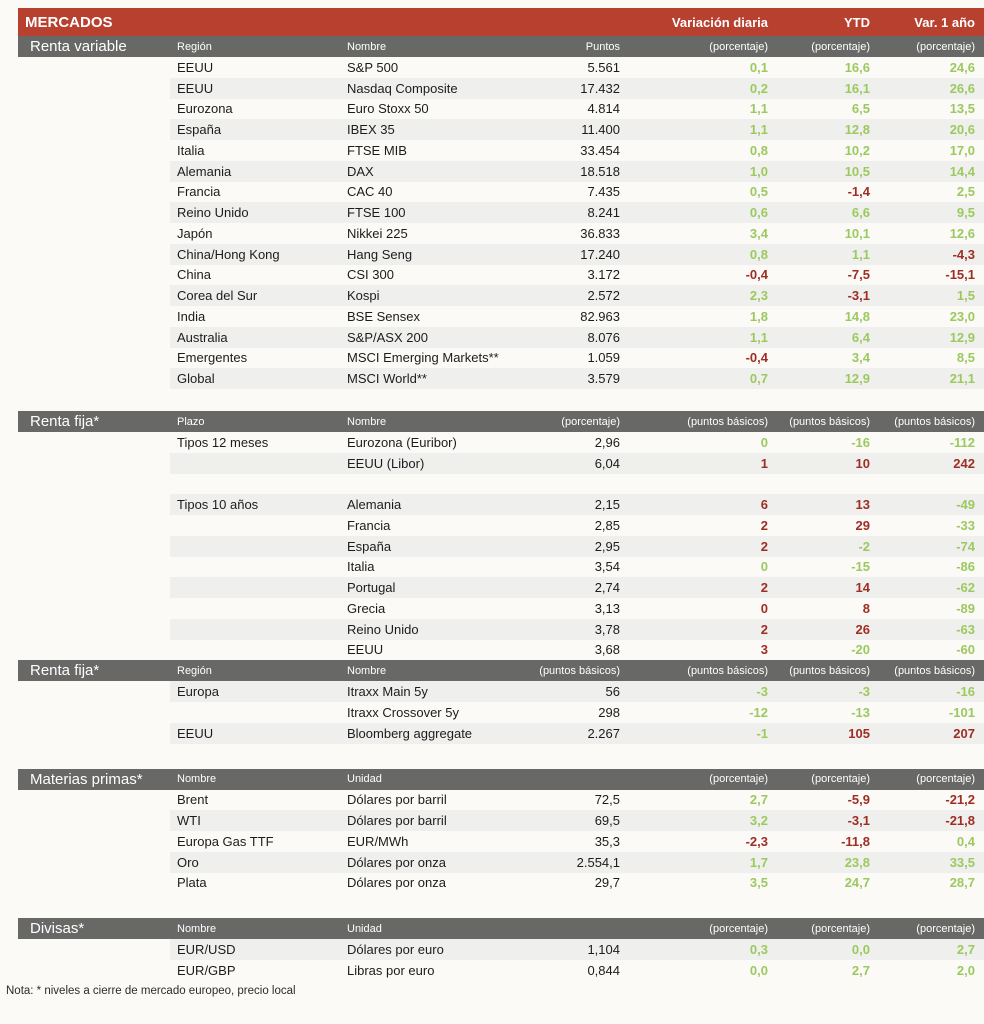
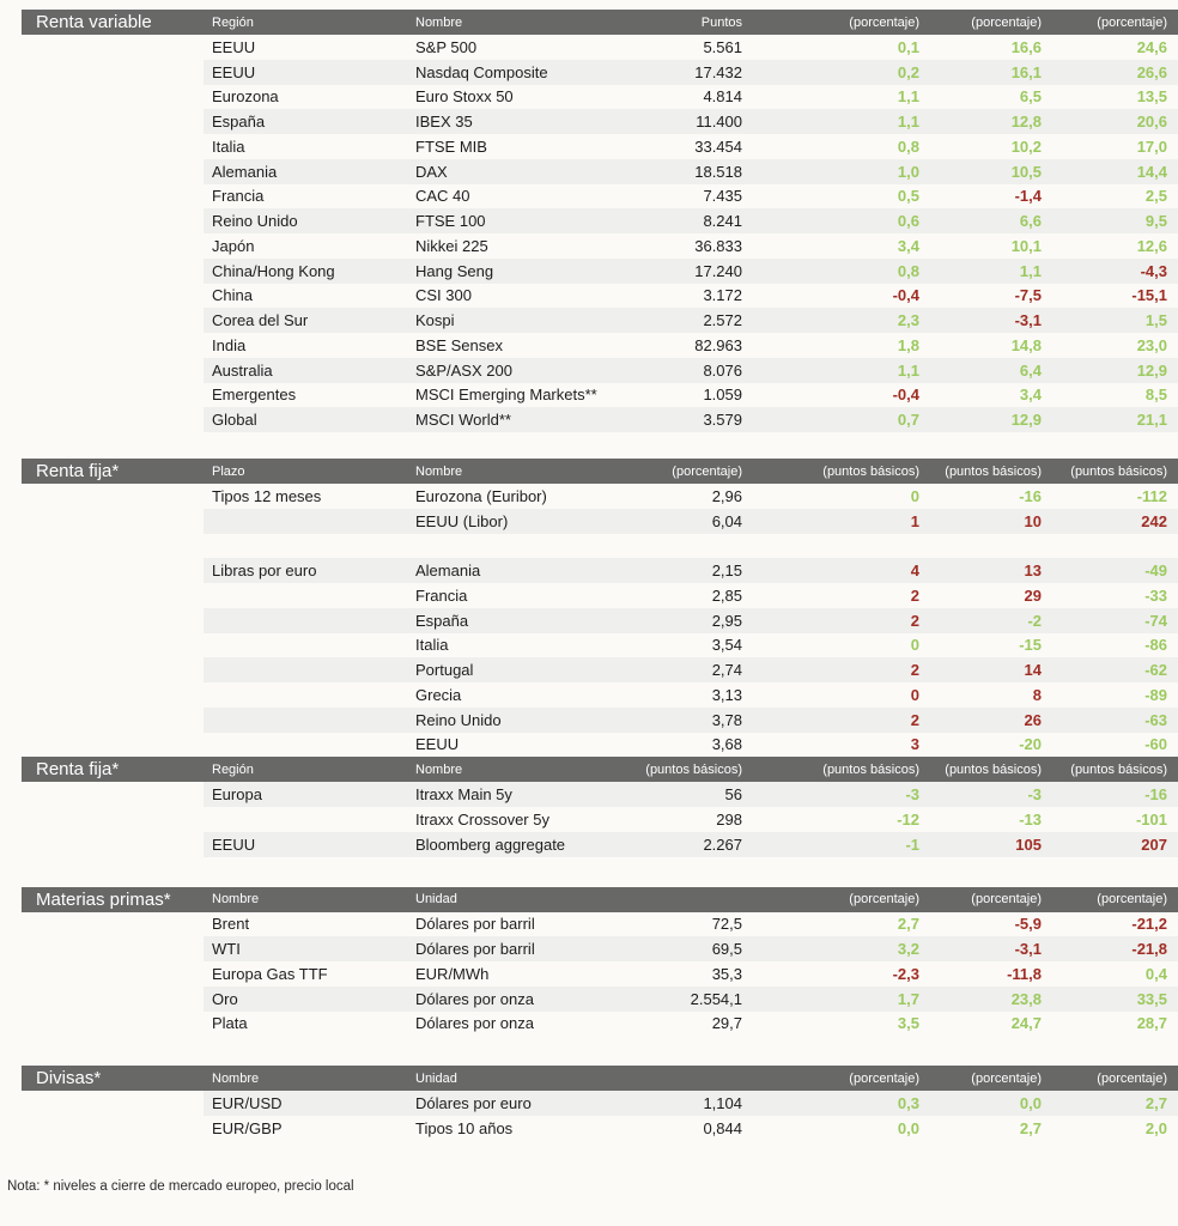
- MERCADOS
- Variación diaria
- YTD
- Var. 1 año
  Renta variable
  Región
  Nombre
  Puntos
  (porcentaje)
  (porcentaje)
  (porcentaje)
  EEUU
  S&P 500
  5.561
  0,1
  16,6
  24,6
  EEUU
  Nasdaq Composite
  17.432
  0,2
  16,1
  26,6
  Eurozona
  Euro Stoxx 50
  4.814
  1,1
  6,5
  13,5
  España
  IBEX 35
  11.400
  1,1
  12,8
  20,6
  Italia
  FTSE MIB
  33.454
  0,8
  10,2
  17,0
  Alemania
  DAX
  18.518
  1,0
  10,5
  14,4
  Francia
  CAC 40
  7.435
  0,5
  -1,4
  2,5
  Reino Unido
  FTSE 100
  8.241
  0,6
  6,6
  9,5
  Japón
  Nikkei 225
  36.833
  3,4
  10,1
  12,6
  China/Hong Kong
  Hang Seng
  17.240
  0,8
  1,1
  -4,3
  China
  CSI 300
  3.172
  -0,4
  -7,5
  -15,1
  Corea del Sur
  Kospi
  2.572
  2,3
  -3,1
  1,5
  India
  BSE Sensex
  82.963
  1,8
  14,8
  23,0
  Australia
  S&P/ASX 200
  8.076
  1,1
  6,4
  12,9
  Emergentes
  MSCI Emerging Markets**
  1.059
  -0,4
  3,4
  8,5
  Global
  MSCI World**
  3.579
  0,7
  12,9
  21,1
  Renta fija*
  Plazo
  Nombre
  (porcentaje)
  (puntos básicos)
  (puntos básicos)
  (puntos básicos)
  Tipos 12 meses
  Eurozona (Euribor)
  2,96
  0
  -16
  -112
  EEUU (Libor)
  6,04
  1
  10
  242
- Tipos 10 años
+ Libras por euro
  Alemania
  2,15
- 6
+ 4
  13
  -49
  Francia
  2,85
  2
  29
  -33
  España
  2,95
  2
  -2
  -74
  Italia
  3,54
  0
  -15
  -86
  Portugal
  2,74
  2
  14
  -62
  Grecia
  3,13
  0
  8
  -89
  Reino Unido
  3,78
  2
  26
  -63
  EEUU
  3,68
  3
  -20
  -60
  Renta fija*
  Región
  Nombre
  (puntos básicos)
  (puntos básicos)
  (puntos básicos)
  (puntos básicos)
  Europa
  Itraxx Main 5y
  56
  -3
  -3
  -16
  Itraxx Crossover 5y
  298
  -12
  -13
  -101
  EEUU
  Bloomberg aggregate
  2.267
  -1
  105
  207
  Materias primas*
  Nombre
  Unidad
  (porcentaje)
  (porcentaje)
  (porcentaje)
  Brent
  Dólares por barril
  72,5
  2,7
  -5,9
  -21,2
  WTI
  Dólares por barril
  69,5
  3,2
  -3,1
  -21,8
  Europa Gas TTF
  EUR/MWh
  35,3
  -2,3
  -11,8
  0,4
  Oro
  Dólares por onza
  2.554,1
  1,7
  23,8
  33,5
  Plata
  Dólares por onza
  29,7
  3,5
  24,7
  28,7
  Divisas*
  Nombre
  Unidad
  (porcentaje)
  (porcentaje)
  (porcentaje)
  EUR/USD
  Dólares por euro
  1,104
  0,3
  0,0
  2,7
  EUR/GBP
- Libras por euro
+ Tipos 10 años
  0,844
  0,0
  2,7
  2,0
  Nota: * niveles a cierre de mercado europeo, precio local
